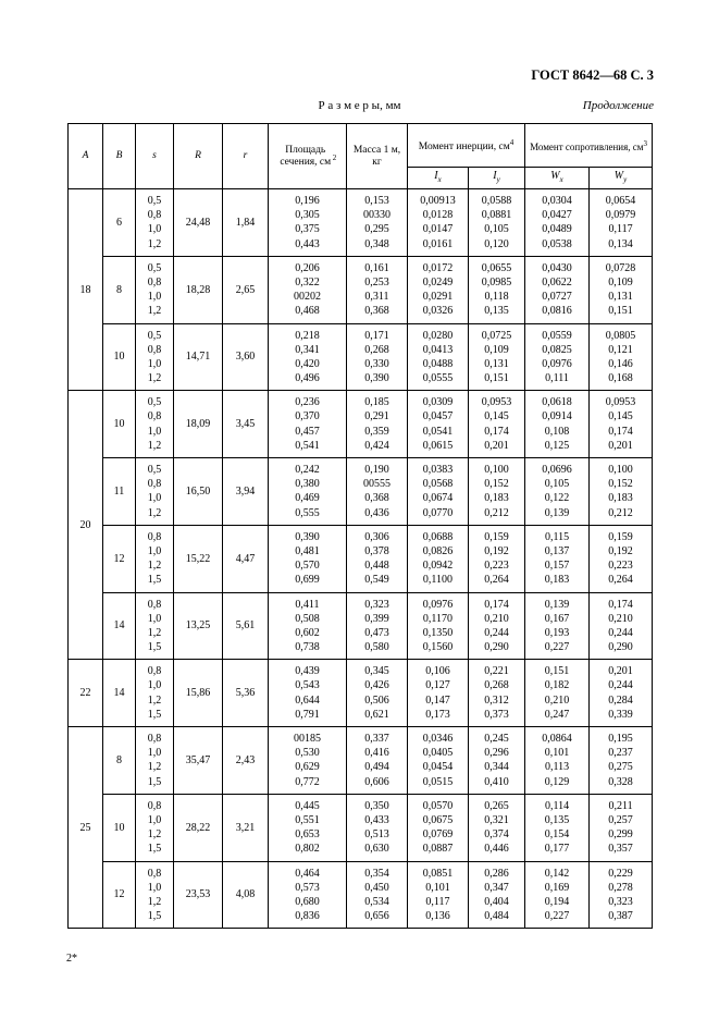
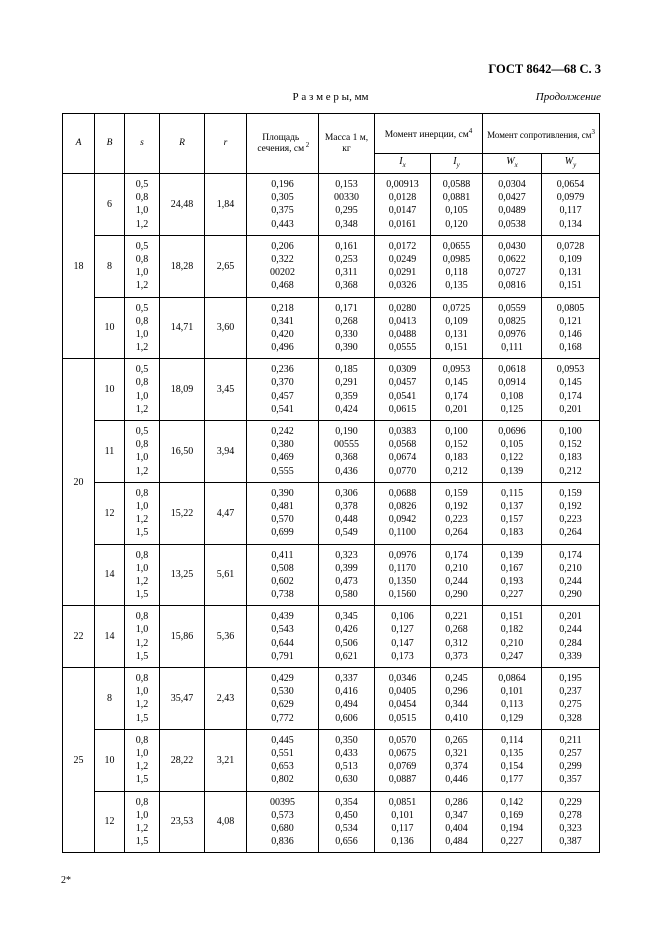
  ГОСТ 8642—68 С. 3
  Р а з м е р ы, мм
  Продолжение
  A	B	s	R	r	Площадь сечения, см 2	Масса 1 м, кг	Момент инерции, см4	Момент сопротивления, см3
  Ix	Iy	Wx	Wy
  18	6	0,50,81,01,2	24,48	1,84	0,1960,3050,3750,443	0,153003300,2950,348	0,009130,01280,01470,0161	0,05880,08810,1050,120	0,03040,04270,04890,0538	0,06540,09790,1170,134
  8	0,50,81,01,2	18,28	2,65	0,2060,322002020,468	0,1610,2530,3110,368	0,01720,02490,02910,0326	0,06550,09850,1180,135	0,04300,06220,07270,0816	0,07280,1090,1310,151
  10	0,50,81,01,2	14,71	3,60	0,2180,3410,4200,496	0,1710,2680,3300,390	0,02800,04130,04880,0555	0,07250,1090,1310,151	0,05590,08250,09760,111	0,08050,1210,1460,168
  20	10	0,50,81,01,2	18,09	3,45	0,2360,3700,4570,541	0,1850,2910,3590,424	0,03090,04570,05410,0615	0,09530,1450,1740,201	0,06180,09140,1080,125	0,09530,1450,1740,201
  11	0,50,81,01,2	16,50	3,94	0,2420,3800,4690,555	0,190005550,3680,436	0,03830,05680,06740,0770	0,1000,1520,1830,212	0,06960,1050,1220,139	0,1000,1520,1830,212
  12	0,81,01,21,5	15,22	4,47	0,3900,4810,5700,699	0,3060,3780,4480,549	0,06880,08260,09420,1100	0,1590,1920,2230,264	0,1150,1370,1570,183	0,1590,1920,2230,264
  14	0,81,01,21,5	13,25	5,61	0,4110,5080,6020,738	0,3230,3990,4730,580	0,09760,11700,13500,1560	0,1740,2100,2440,290	0,1390,1670,1930,227	0,1740,2100,2440,290
  22	14	0,81,01,21,5	15,86	5,36	0,4390,5430,6440,791	0,3450,4260,5060,621	0,1060,1270,1470,173	0,2210,2680,3120,373	0,1510,1820,2100,247	0,2010,2440,2840,339
- 25	8	0,81,01,21,5	35,47	2,43	001850,5300,6290,772	0,3370,4160,4940,606	0,03460,04050,04540,0515	0,2450,2960,3440,410	0,08640,1010,1130,129	0,1950,2370,2750,328
+ 25	8	0,81,01,21,5	35,47	2,43	0,4290,5300,6290,772	0,3370,4160,4940,606	0,03460,04050,04540,0515	0,2450,2960,3440,410	0,08640,1010,1130,129	0,1950,2370,2750,328
  10	0,81,01,21,5	28,22	3,21	0,4450,5510,6530,802	0,3500,4330,5130,630	0,05700,06750,07690,0887	0,2650,3210,3740,446	0,1140,1350,1540,177	0,2110,2570,2990,357
- 12	0,81,01,21,5	23,53	4,08	0,4640,5730,6800,836	0,3540,4500,5340,656	0,08510,1010,1170,136	0,2860,3470,4040,484	0,1420,1690,1940,227	0,2290,2780,3230,387
+ 12	0,81,01,21,5	23,53	4,08	003950,5730,6800,836	0,3540,4500,5340,656	0,08510,1010,1170,136	0,2860,3470,4040,484	0,1420,1690,1940,227	0,2290,2780,3230,387
  2*
